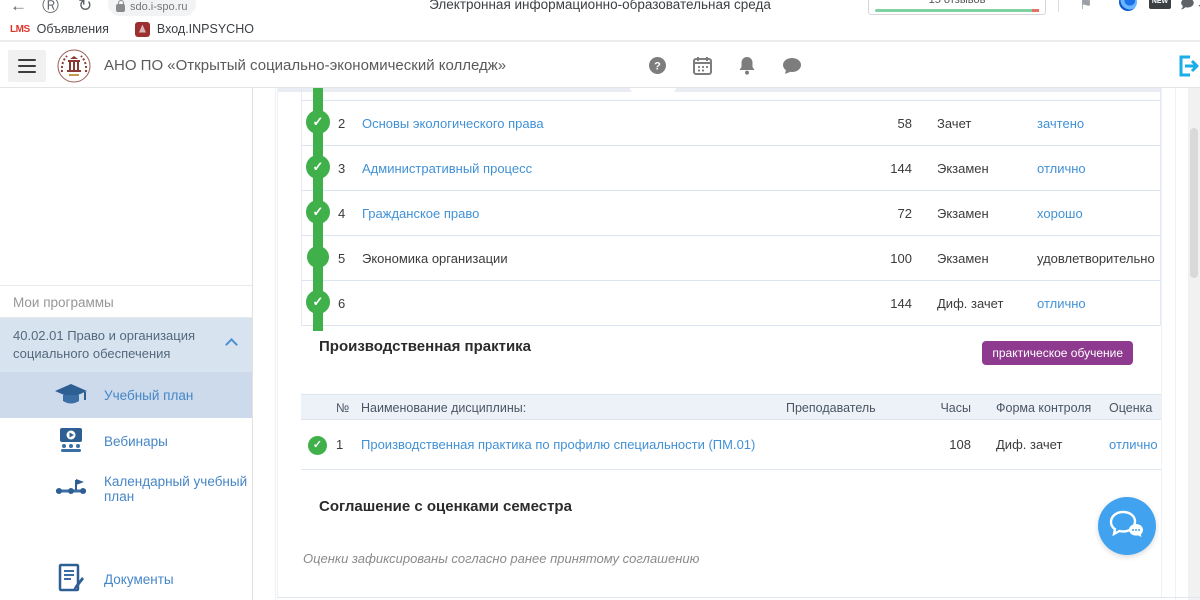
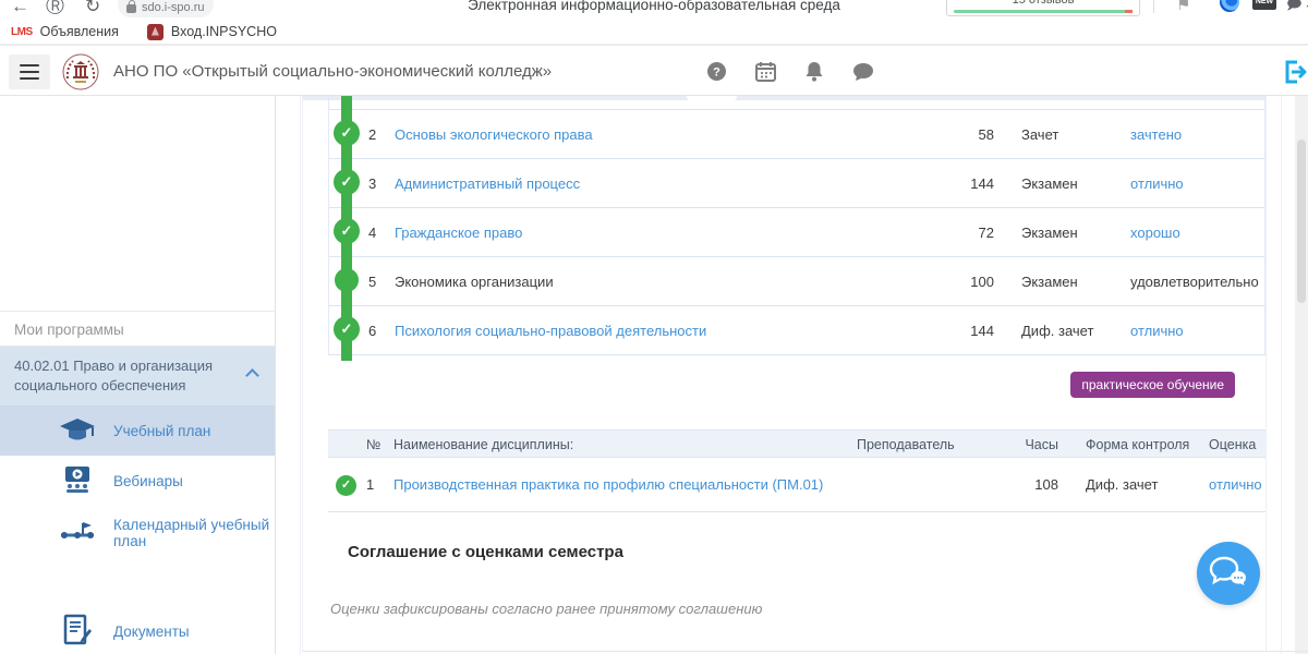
  ←
  Ⓡ
  ↻
  sdo.i-spo.ru
  Электронная информационно-образовательная среда
  15 отзывов
  ⚑
  🗩
  LMS
  Объявления
  Вход.INPSYCHO
  АНО ПО «Открытый социально-экономический колледж»
  ?
  Мои программы
  40.02.01 Право и организация социального обеспечения
  Учебный план
  Вебинары
  Календарный учебный план
  Документы
  2
  Основы экологического права
  58
  Зачет
  зачтено
  3
  Административный процесс
  144
  Экзамен
  отлично
  4
  Гражданское право
  72
  Экзамен
  хорошо
  5
  Экономика организации
  100
  Экзамен
  удовлетворительно
  6
+ Психология социально-правовой деятельности
  144
  Диф. зачет
  отлично
  ✓
  ✓
  ✓
  ✓
- Производственная практика
  практическое обучение
  №
  Наименование дисциплины:
  Преподаватель
  Часы
  Форма контроля
  Оценка
  ✓
  1
  Производственная практика по профилю специальности (ПМ.01)
  108
  Диф. зачет
  отлично
  Соглашение с оценками семестра
  Оценки зафиксированы согласно ранее принятому соглашению
